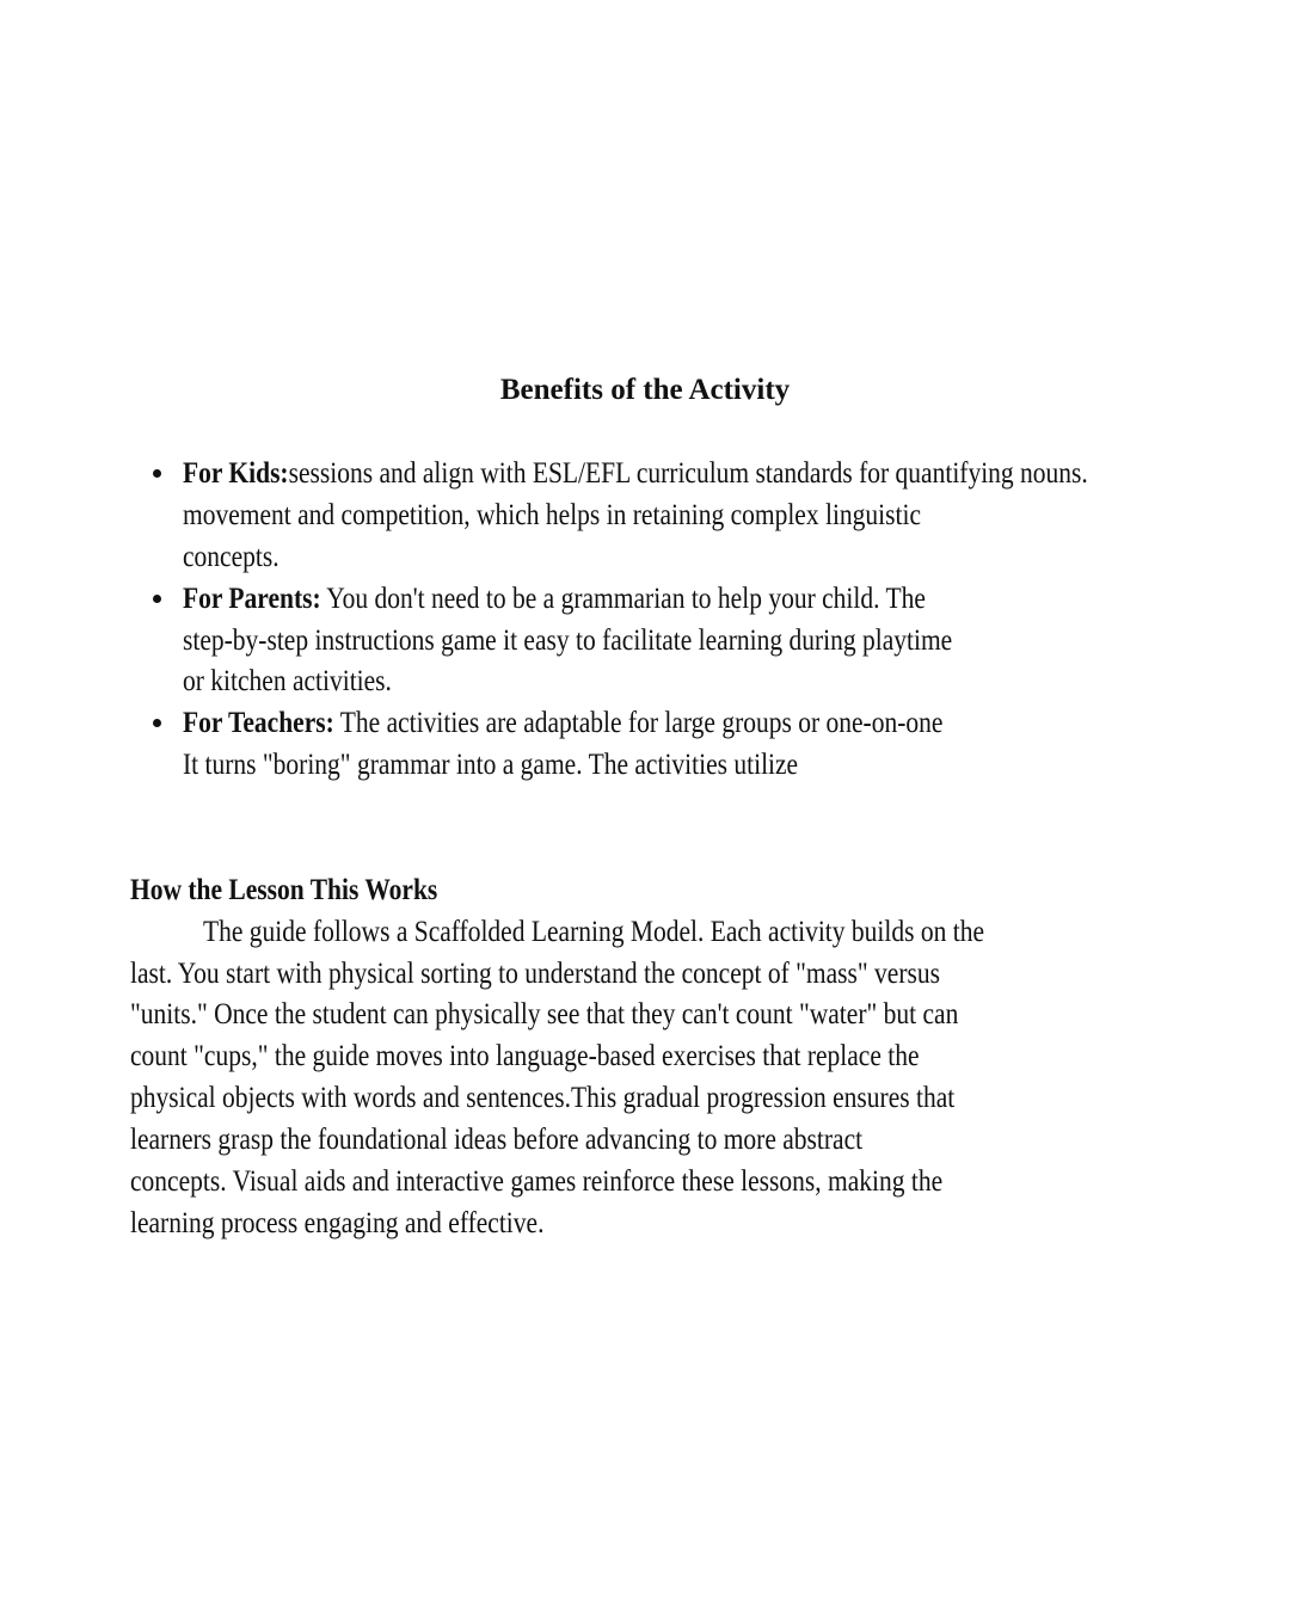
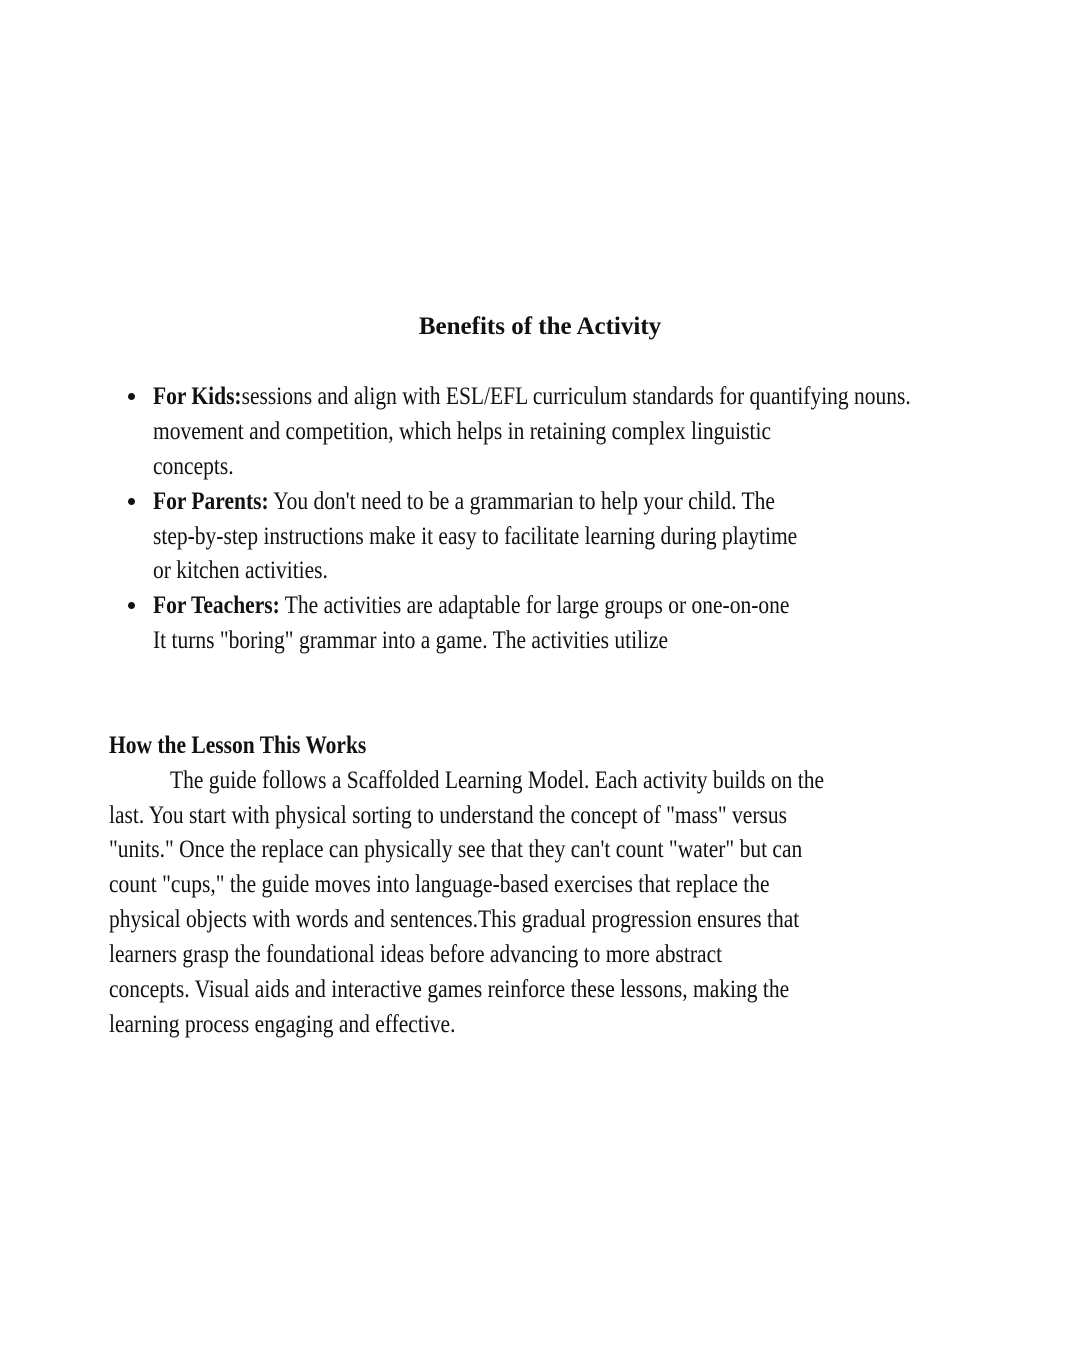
  Benefits of the Activity
  For Kids:sessions and align with ESL/EFL curriculum standards for quantifying nouns.
  movement and competition, which helps in retaining complex linguistic
  concepts.
  For Parents: You don't need to be a grammarian to help your child. The
- step-by-step instructions game it easy to facilitate learning during playtime
+ step-by-step instructions make it easy to facilitate learning during playtime
  or kitchen activities.
  For Teachers: The activities are adaptable for large groups or one-on-one
  It turns "boring" grammar into a game. The activities utilize
  How the Lesson This Works
  The guide follows a Scaffolded Learning Model. Each activity builds on the
  last. You start with physical sorting to understand the concept of "mass" versus
- "units." Once the student can physically see that they can't count "water" but can
+ "units." Once the replace can physically see that they can't count "water" but can
  count "cups," the guide moves into language-based exercises that replace the
  physical objects with words and sentences.This gradual progression ensures that
  learners grasp the foundational ideas before advancing to more abstract
  concepts. Visual aids and interactive games reinforce these lessons, making the
  learning process engaging and effective.
